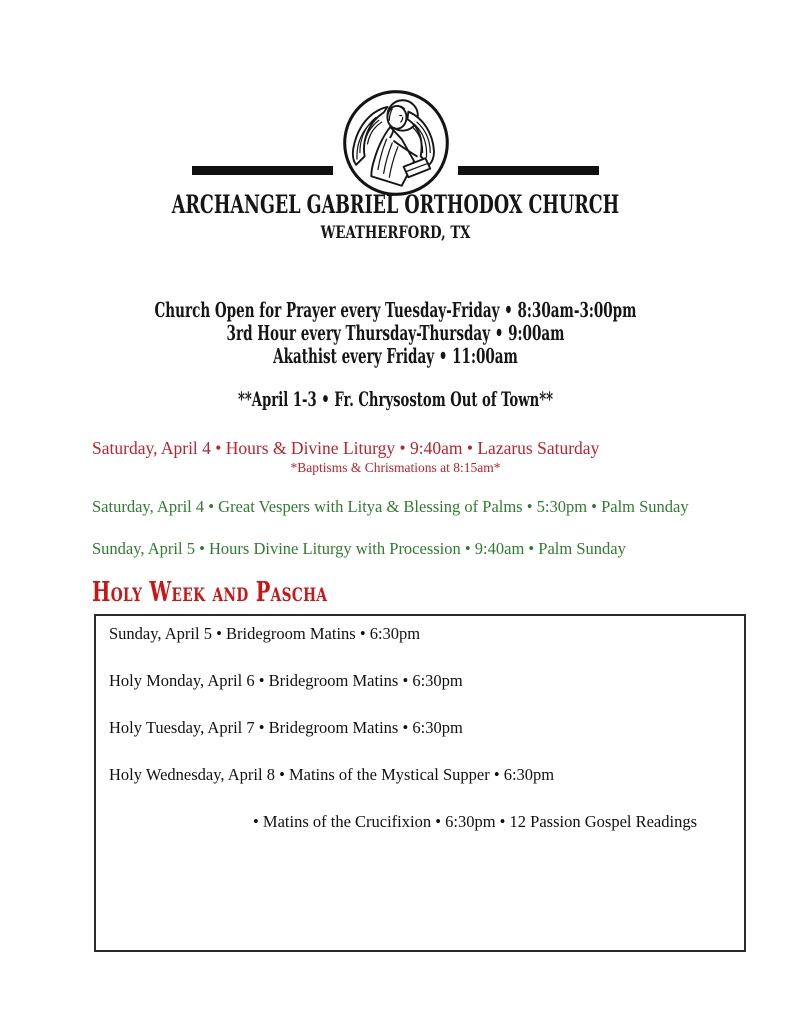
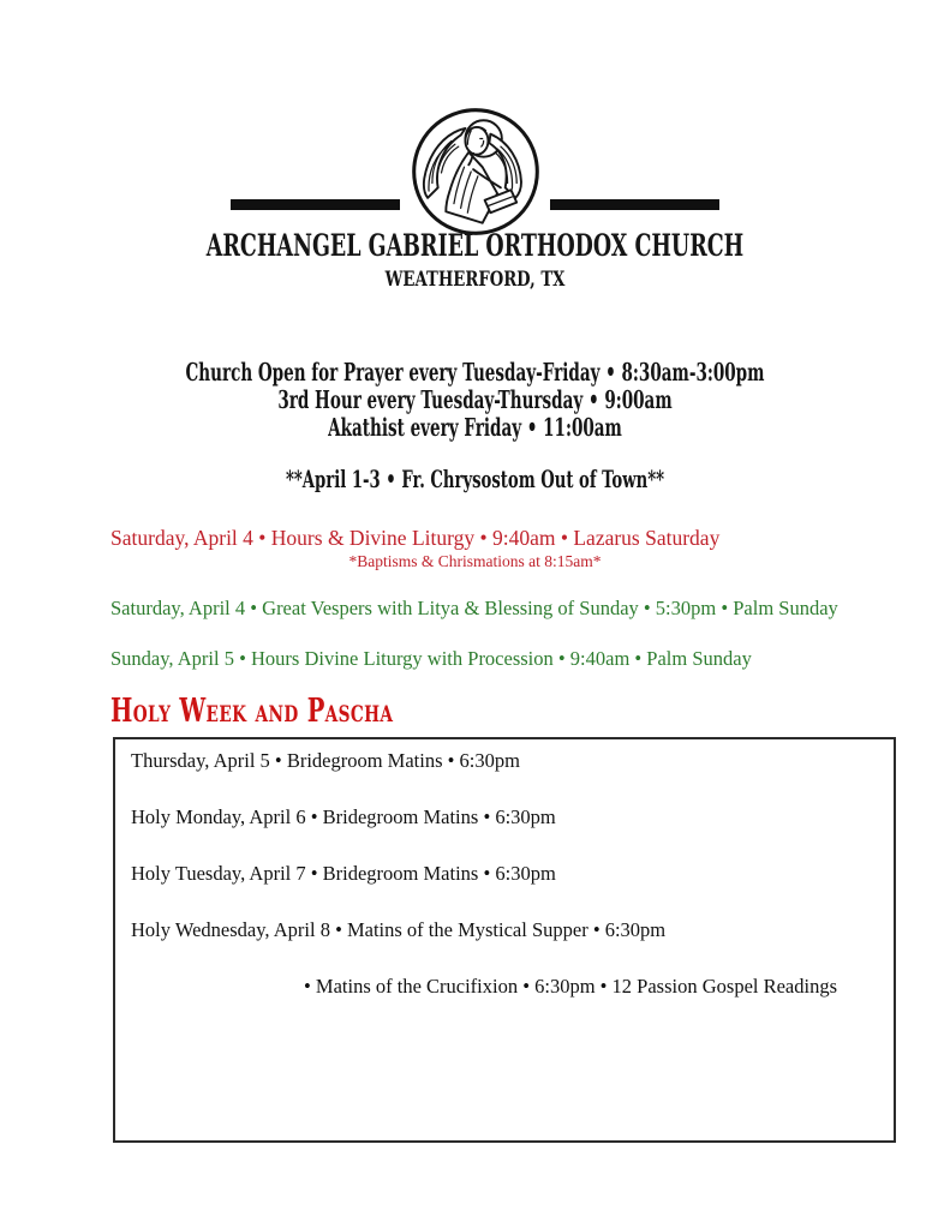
  ARCHANGEL GABRIEL ORTHODOX CHURCH
  WEATHERFORD, TX
  Church Open for Prayer every Tuesday-Friday • 8:30am-3:00pm
- 3rd Hour every Thursday-Thursday • 9:00am
+ 3rd Hour every Tuesday-Thursday • 9:00am
  Akathist every Friday • 11:00am
  **April 1-3 • Fr. Chrysostom Out of Town**
  Saturday, April 4 • Hours & Divine Liturgy • 9:40am • Lazarus Saturday
  *Baptisms & Chrismations at 8:15am*
- Saturday, April 4 • Great Vespers with Litya & Blessing of Palms • 5:30pm • Palm Sunday
+ Saturday, April 4 • Great Vespers with Litya & Blessing of Sunday • 5:30pm • Palm Sunday
  Sunday, April 5 • Hours Divine Liturgy with Procession • 9:40am • Palm Sunday
  Holy Week and Pascha
- Sunday, April 5 • Bridegroom Matins • 6:30pm
+ Thursday, April 5 • Bridegroom Matins • 6:30pm
  Holy Monday, April 6 • Bridegroom Matins • 6:30pm
  Holy Tuesday, April 7 • Bridegroom Matins • 6:30pm
  Holy Wednesday, April 8 • Matins of the Mystical Supper • 6:30pm
  • Matins of the Crucifixion • 6:30pm • 12 Passion Gospel Readings
